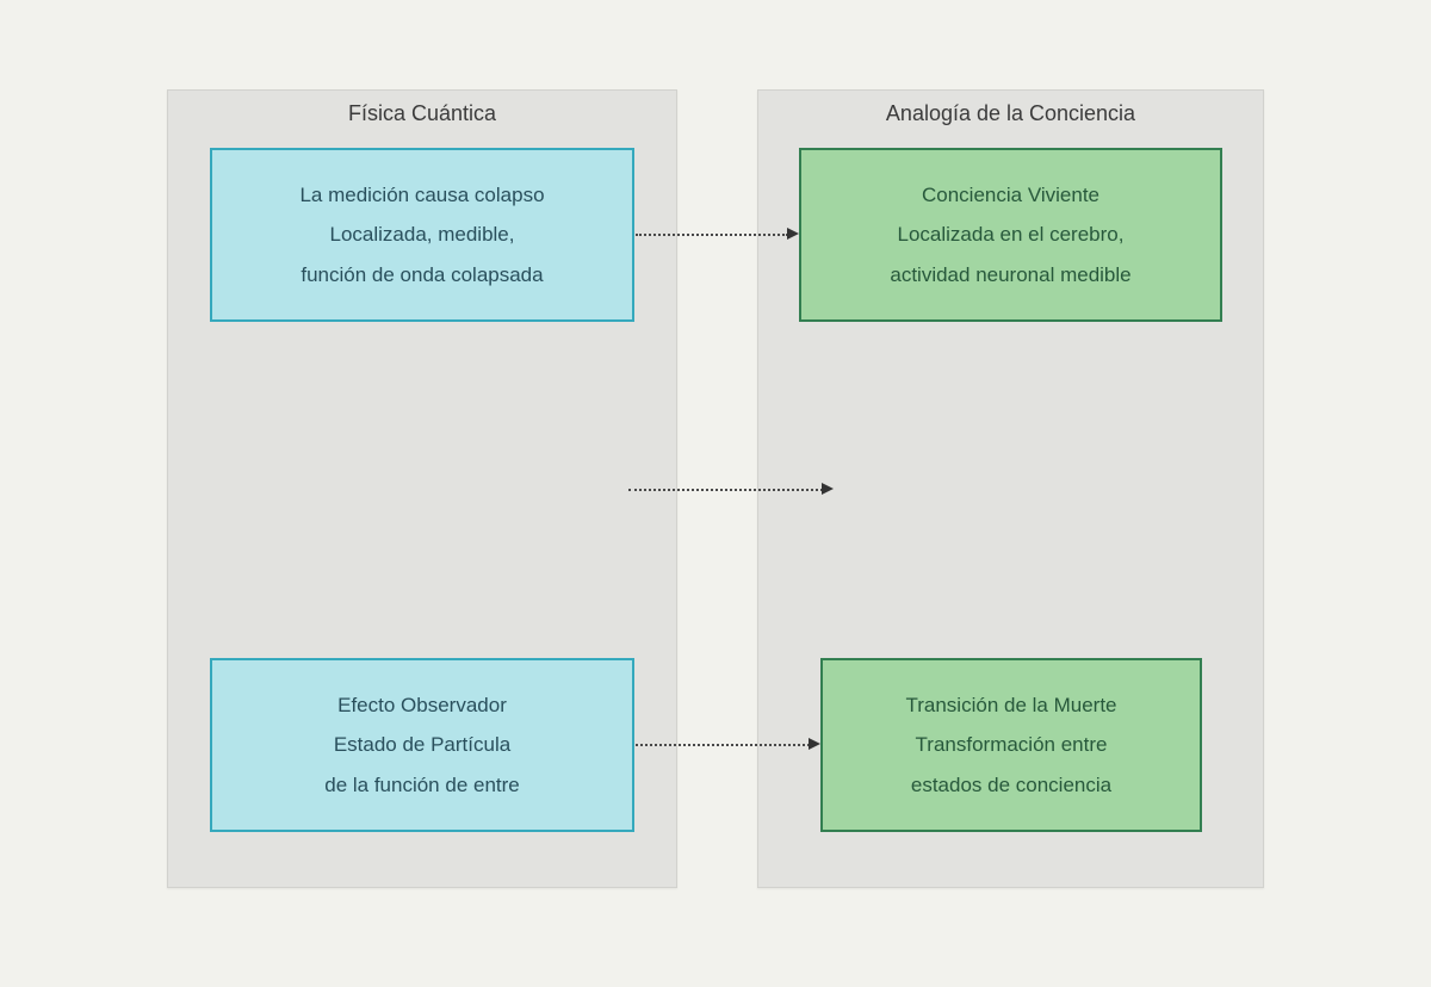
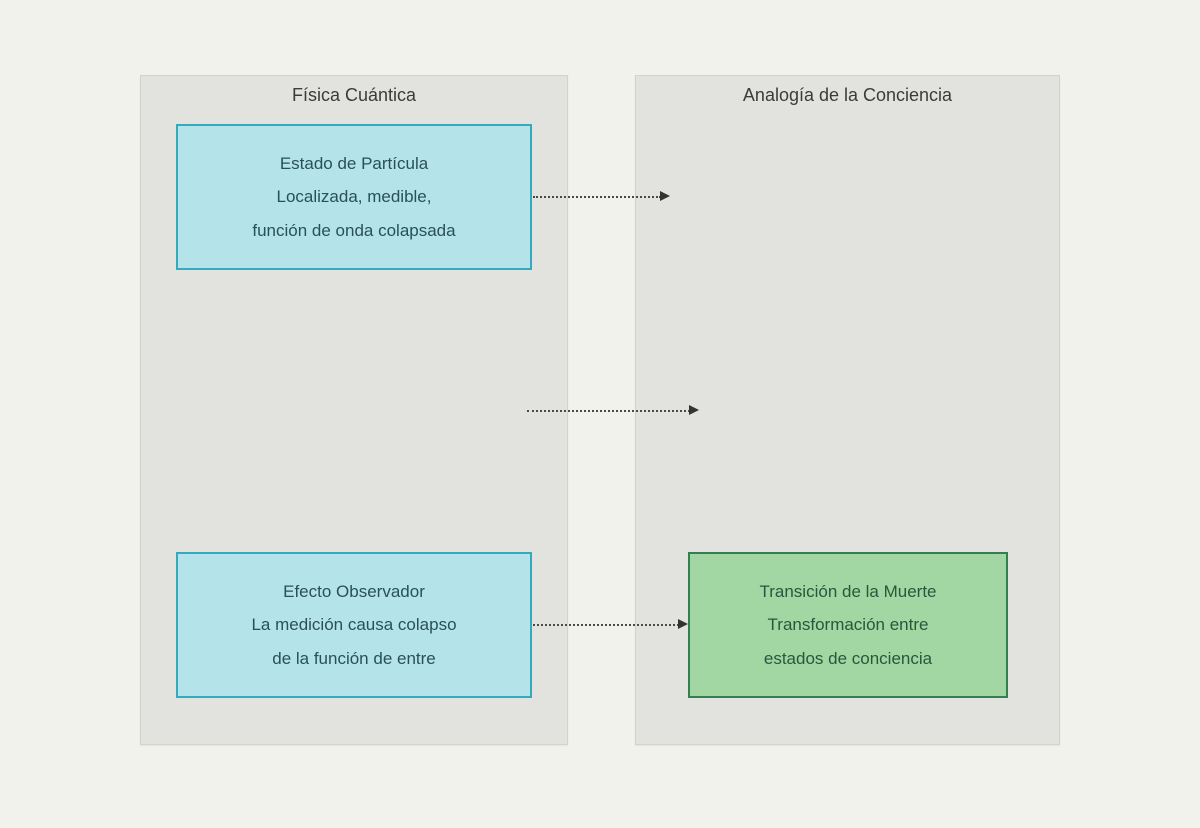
  Física Cuántica
  Analogía de la Conciencia
- La medición causa colapso
+ Estado de Partícula
  Localizada, medible,
  función de onda colapsada
- Conciencia Viviente
- Localizada en el cerebro,
- actividad neuronal medible
  Efecto Observador
- Estado de Partícula
+ La medición causa colapso
  de la función de entre
  Transición de la Muerte
  Transformación entre
  estados de conciencia
